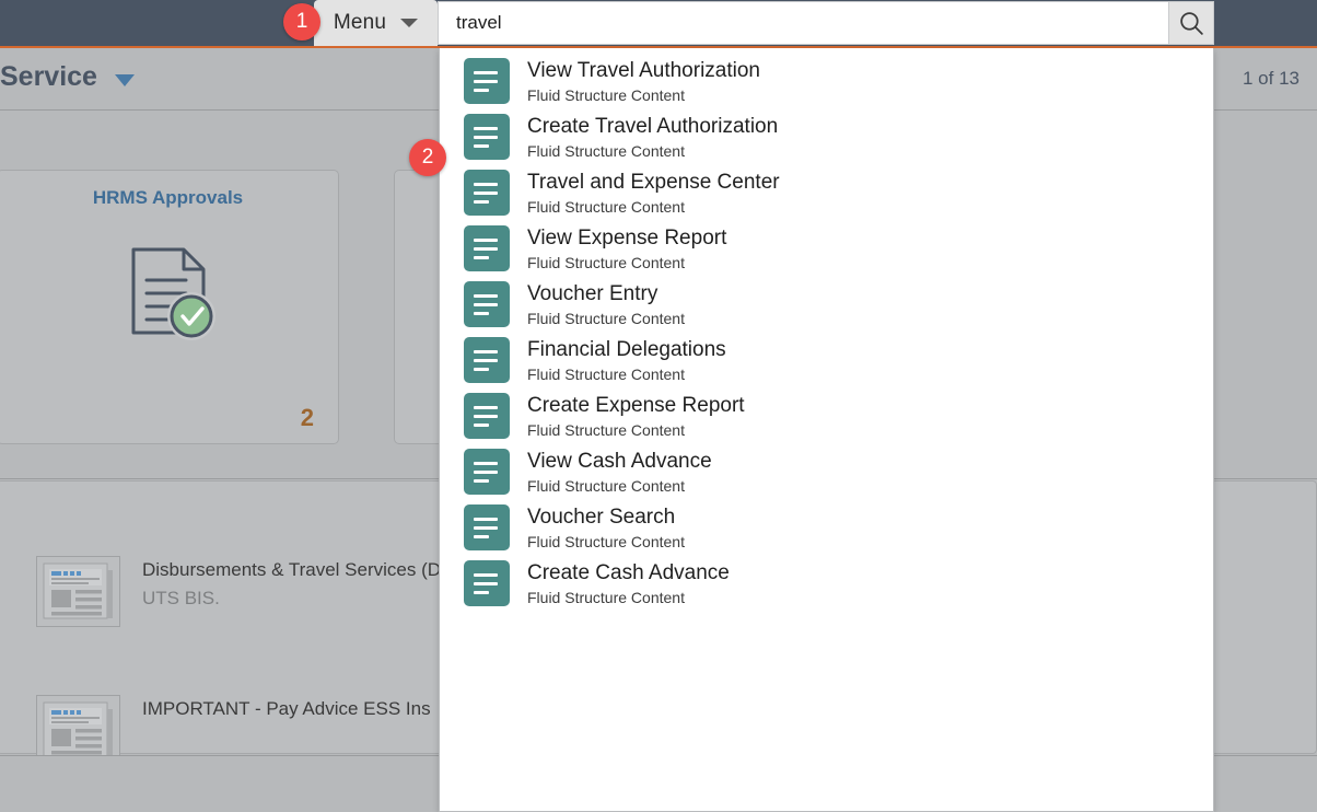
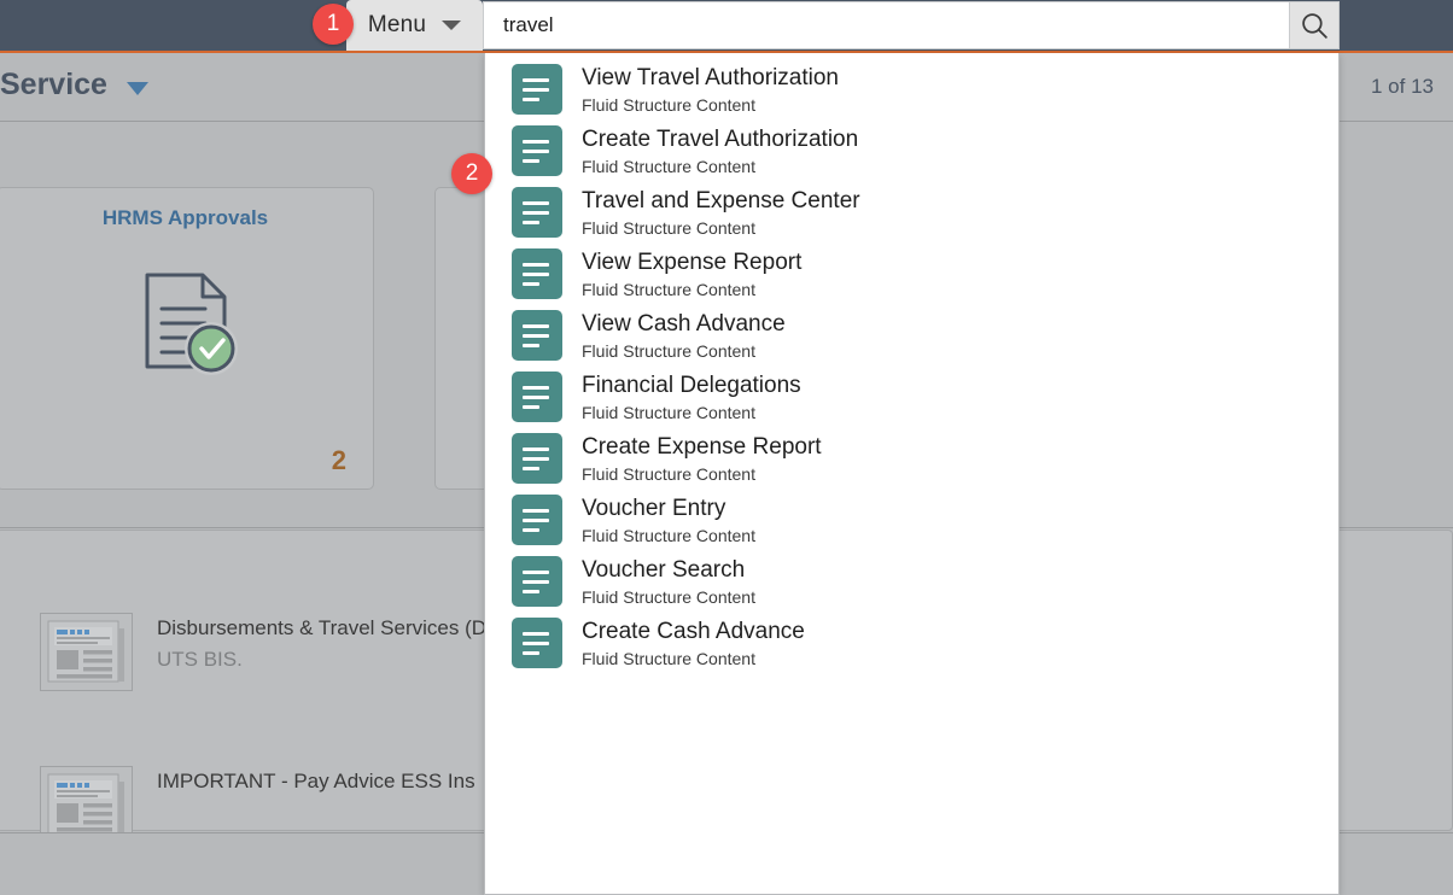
  Menu
  travel
  Service
  1 of 13
  HRMS Approvals
  2
  Disbursements & Travel Services (D
  UTS BIS.
  IMPORTANT - Pay Advice ESS Ins
  View Travel Authorization
  Fluid Structure Content
  Create Travel Authorization
  Fluid Structure Content
  Travel and Expense Center
  Fluid Structure Content
  View Expense Report
  Fluid Structure Content
- Voucher Entry
+ View Cash Advance
  Fluid Structure Content
  Financial Delegations
  Fluid Structure Content
  Create Expense Report
  Fluid Structure Content
- View Cash Advance
+ Voucher Entry
  Fluid Structure Content
  Voucher Search
  Fluid Structure Content
  Create Cash Advance
  Fluid Structure Content
  1
  2
